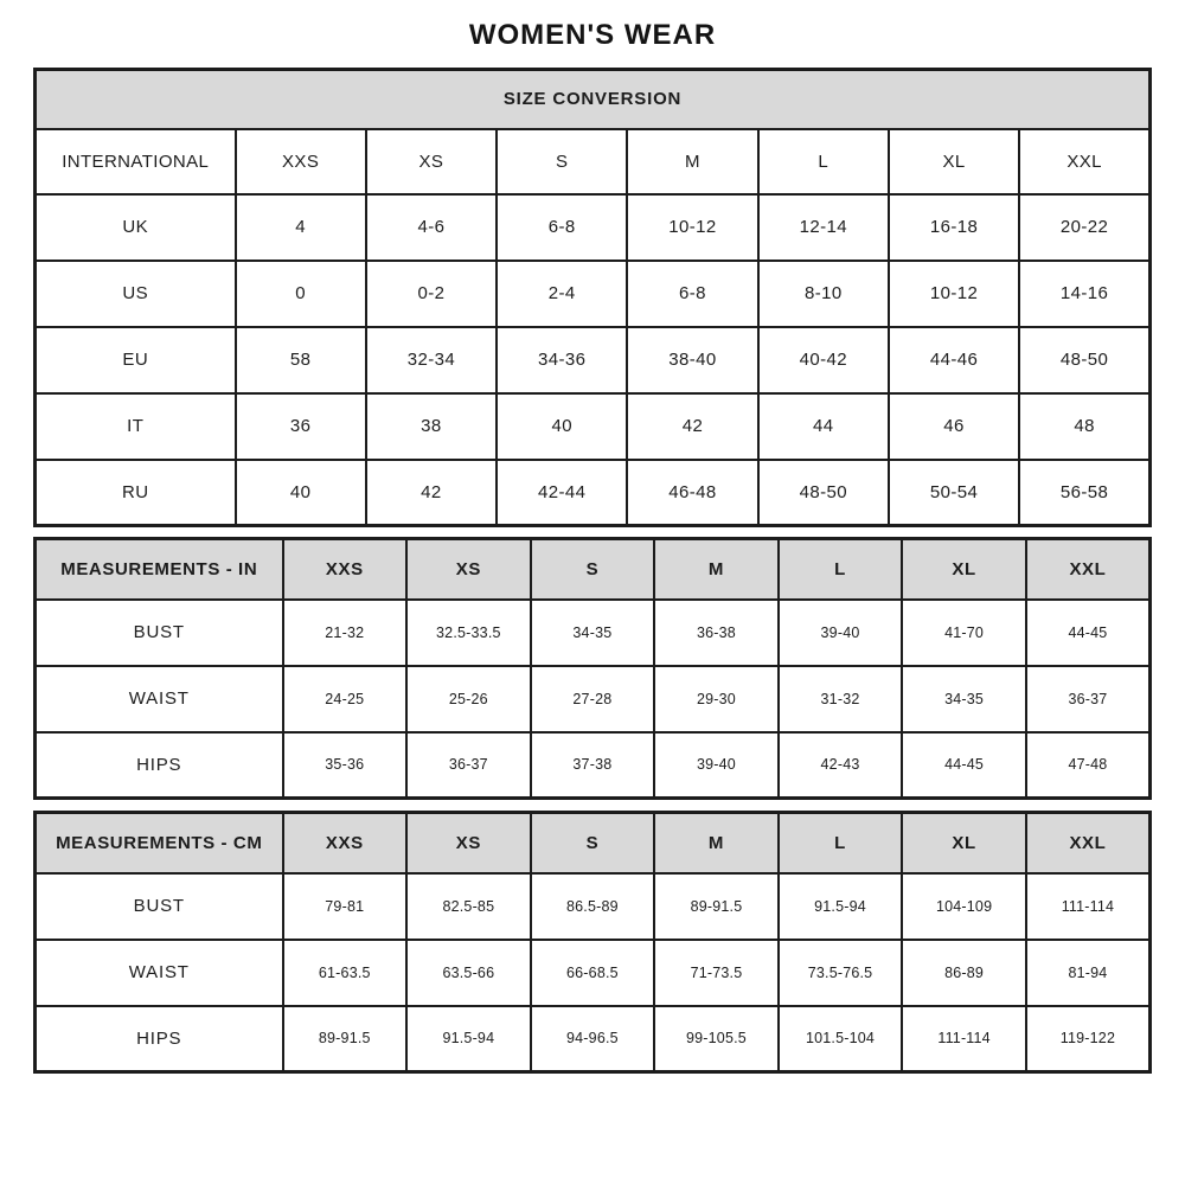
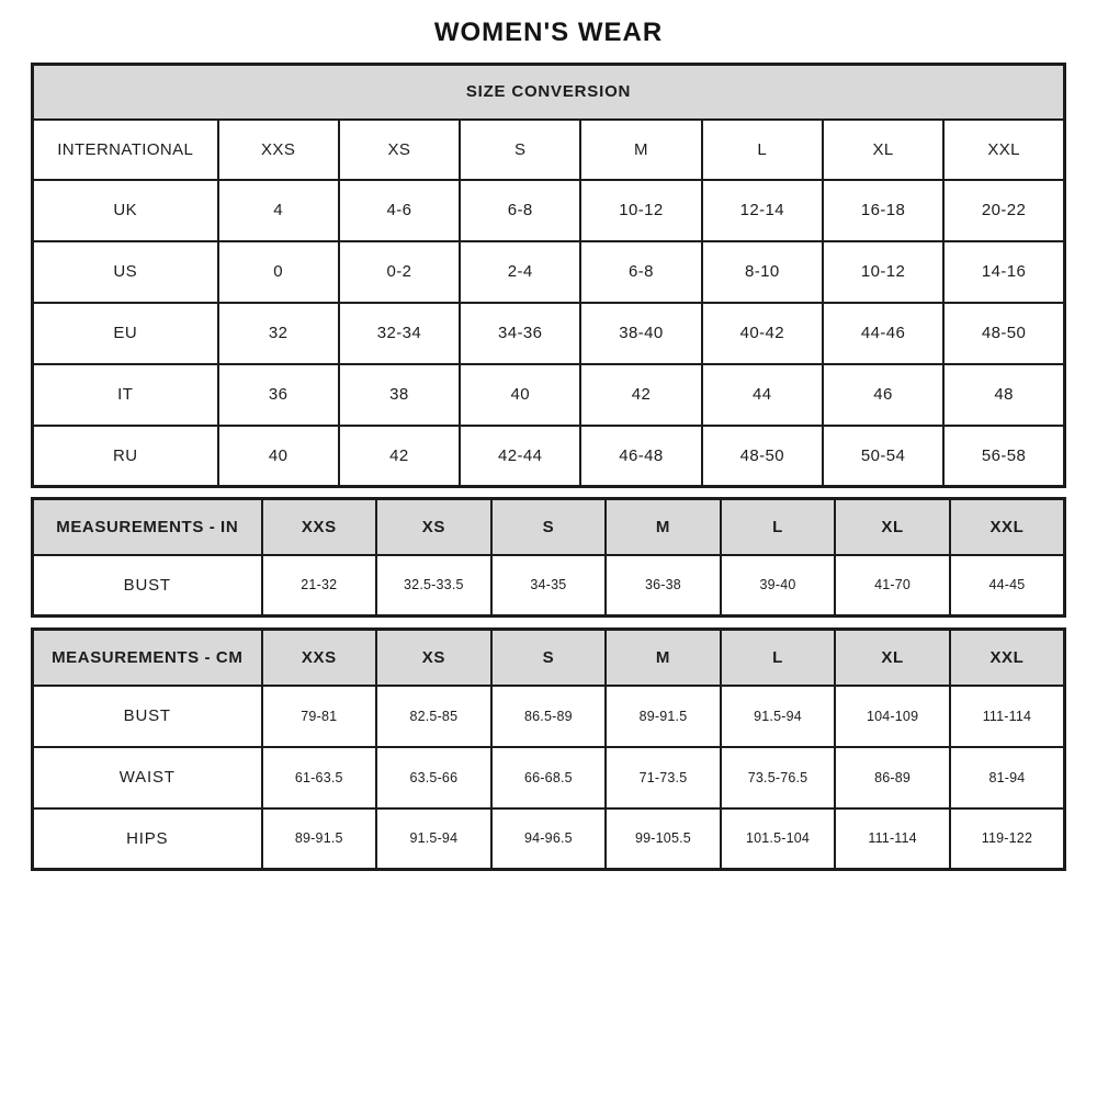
  WOMEN'S WEAR
  SIZE CONVERSION
  INTERNATIONAL	XXS	XS	S	M	L	XL	XXL
  UK	4	4-6	6-8	10-12	12-14	16-18	20-22
  US	0	0-2	2-4	6-8	8-10	10-12	14-16
- EU	58	32-34	34-36	38-40	40-42	44-46	48-50
+ EU	32	32-34	34-36	38-40	40-42	44-46	48-50
  IT	36	38	40	42	44	46	48
  RU	40	42	42-44	46-48	48-50	50-54	56-58
  MEASUREMENTS - IN	XXS	XS	S	M	L	XL	XXL
  BUST	21-32	32.5-33.5	34-35	36-38	39-40	41-70	44-45
- WAIST	24-25	25-26	27-28	29-30	31-32	34-35	36-37
- HIPS	35-36	36-37	37-38	39-40	42-43	44-45	47-48
  MEASUREMENTS - CM	XXS	XS	S	M	L	XL	XXL
  BUST	79-81	82.5-85	86.5-89	89-91.5	91.5-94	104-109	111-114
  WAIST	61-63.5	63.5-66	66-68.5	71-73.5	73.5-76.5	86-89	81-94
  HIPS	89-91.5	91.5-94	94-96.5	99-105.5	101.5-104	111-114	119-122
